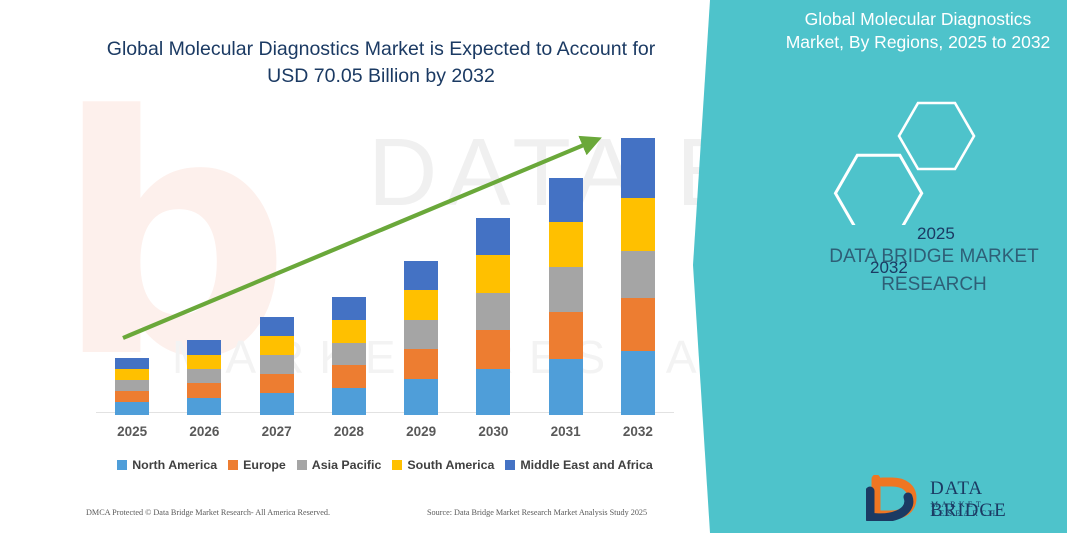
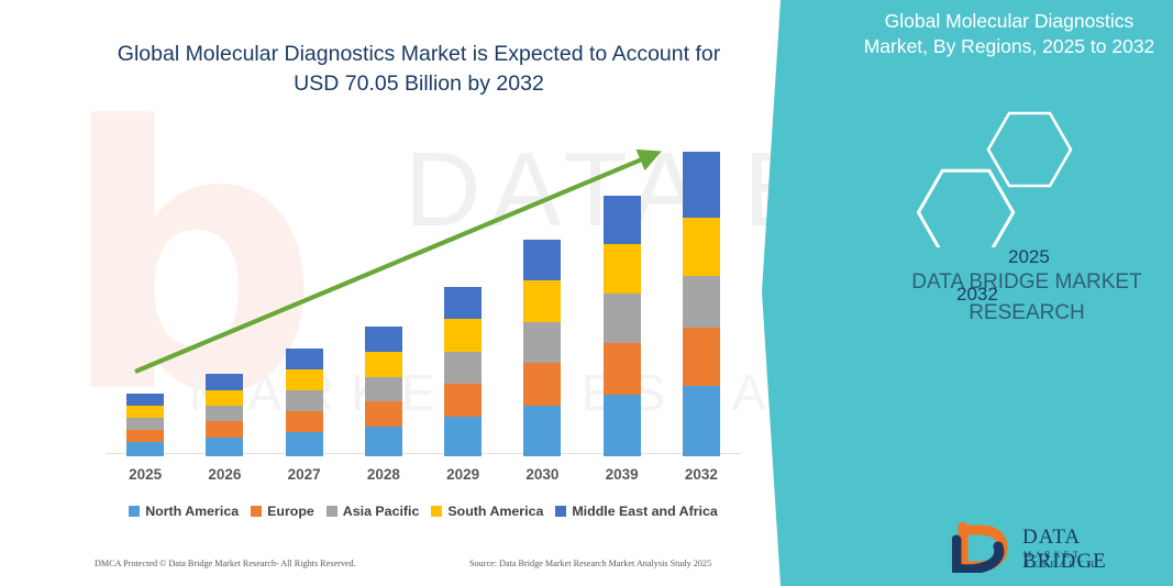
  b
  Global Molecular Diagnostics Market is Expected to Account for USD 70.05 Billion by 2032
  2025
  2026
  2027
  2028
  2029
  2030
- 2031
+ 2039
  2032
  North America
  Europe
  Asia Pacific
  South America
  Middle East and Africa
- DMCA Protected © Data Bridge Market Research- All America Reserved.
+ DMCA Protected © Data Bridge Market Research- All Rights Reserved.
  Source: Data Bridge Market Research Market Analysis Study 2025
  Global Molecular Diagnostics Market, By Regions, 2025 to 2032
  2032
  2025
  DATA BRIDGE MARKET
  RESEARCH
  DATA BRIDGE
  MARKET RESEARCH
